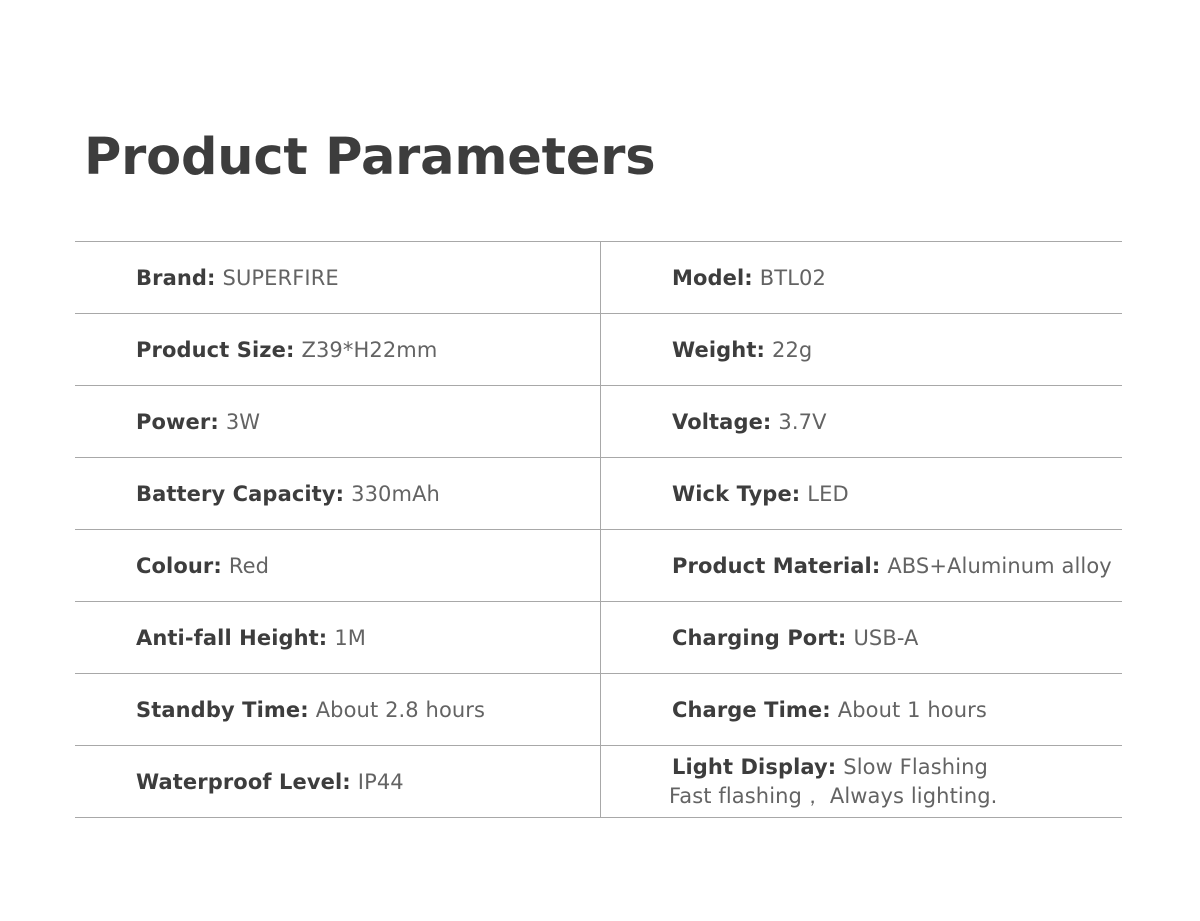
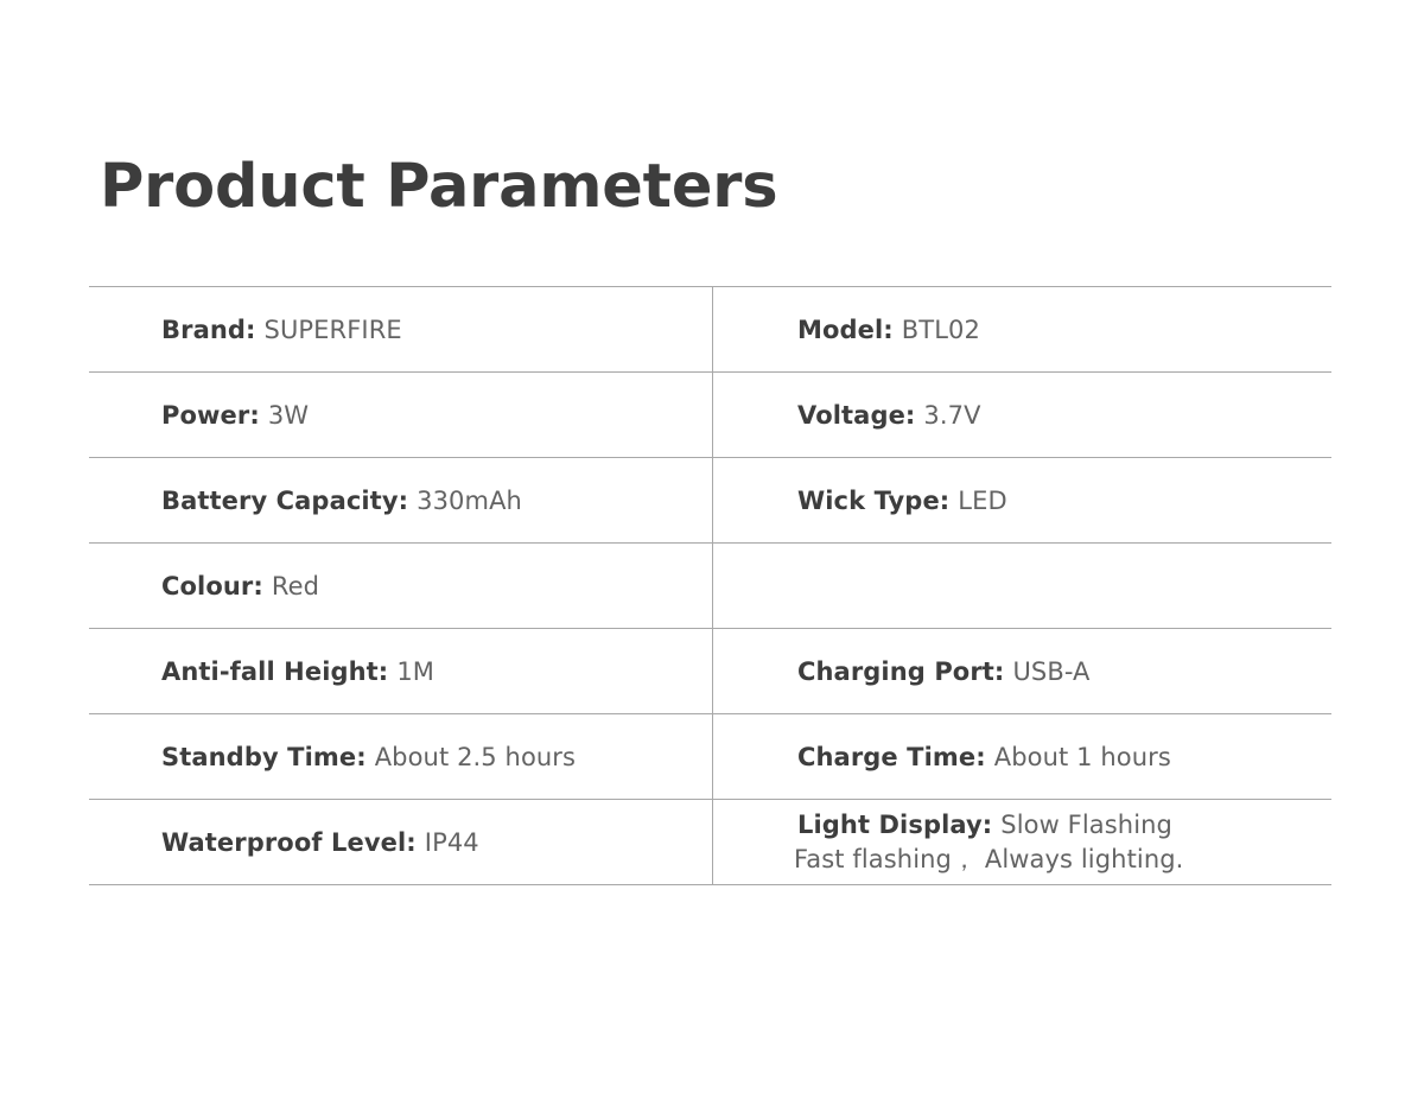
  Product Parameters
  Brand: SUPERFIRE
  Model: BTL02
- Product Size: Ζ39*H22mm
- Weight: 22g
  Power: 3W
  Voltage: 3.7V
  Battery Capacity: 330mAh
  Wick Type: LED
  Colour: Red
- Product Material: ABS+Aluminum alloy
  Anti-fall Height: 1M
  Charging Port: USB-A
- Standby Time: About 2.8 hours
+ Standby Time: About 2.5 hours
  Charge Time: About 1 hours
  Waterproof Level: IP44
  Light Display: Slow Flashing
  Fast flashing， Always lighting.
